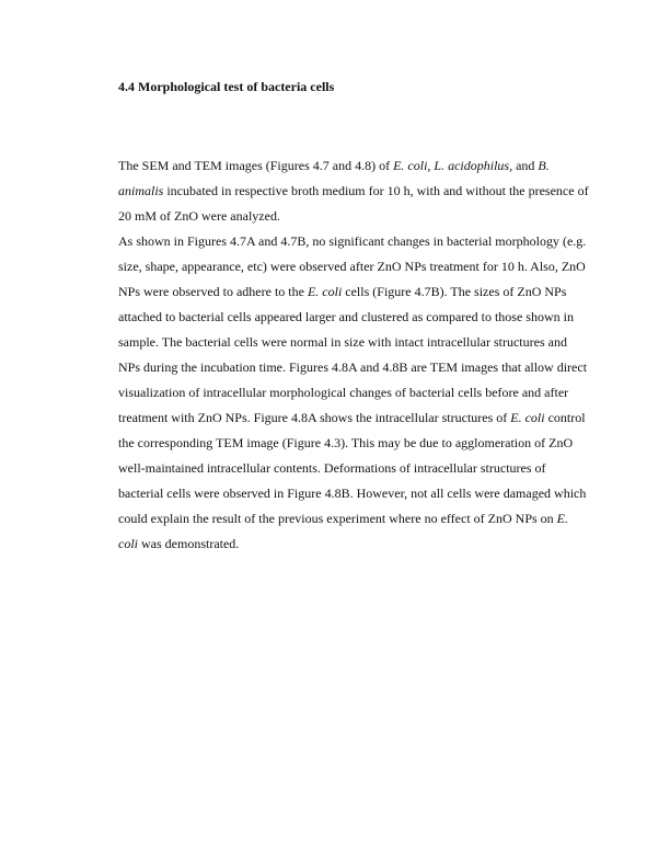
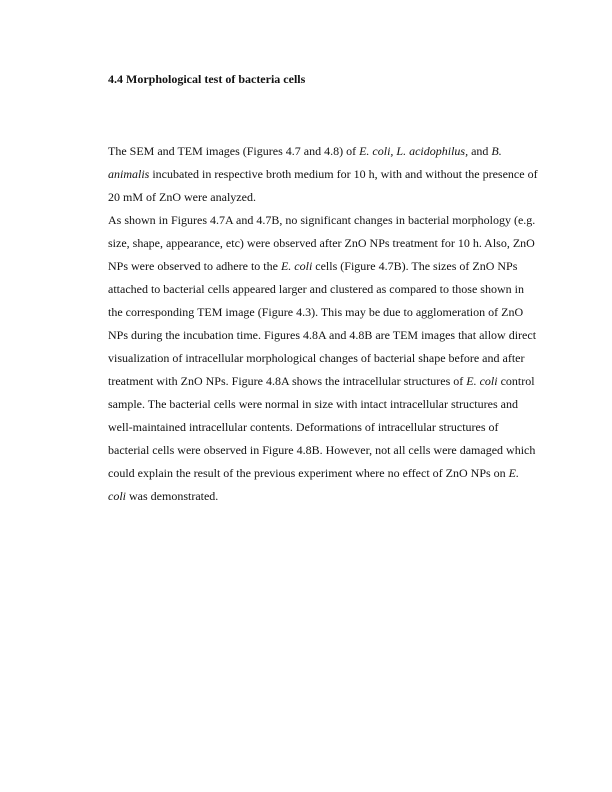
  4.4 Morphological test of bacteria cells
  The SEM and TEM images (Figures 4.7 and 4.8) of E. coli, L. acidophilus, and B.
  animalis incubated in respective broth medium for 10 h, with and without the presence of
  20 mM of ZnO were analyzed.
  As shown in Figures 4.7A and 4.7B, no significant changes in bacterial morphology (e.g.
  size, shape, appearance, etc) were observed after ZnO NPs treatment for 10 h. Also, ZnO
  NPs were observed to adhere to the E. coli cells (Figure 4.7B). The sizes of ZnO NPs
  attached to bacterial cells appeared larger and clustered as compared to those shown in
- sample. The bacterial cells were normal in size with intact intracellular structures and
+ the corresponding TEM image (Figure 4.3). This may be due to agglomeration of ZnO
  NPs during the incubation time. Figures 4.8A and 4.8B are TEM images that allow direct
- visualization of intracellular morphological changes of bacterial cells before and after
+ visualization of intracellular morphological changes of bacterial shape before and after
  treatment with ZnO NPs. Figure 4.8A shows the intracellular structures of E. coli control
- the corresponding TEM image (Figure 4.3). This may be due to agglomeration of ZnO
+ sample. The bacterial cells were normal in size with intact intracellular structures and
  well-maintained intracellular contents. Deformations of intracellular structures of
  bacterial cells were observed in Figure 4.8B. However, not all cells were damaged which
  could explain the result of the previous experiment where no effect of ZnO NPs on E.
  coli was demonstrated.
